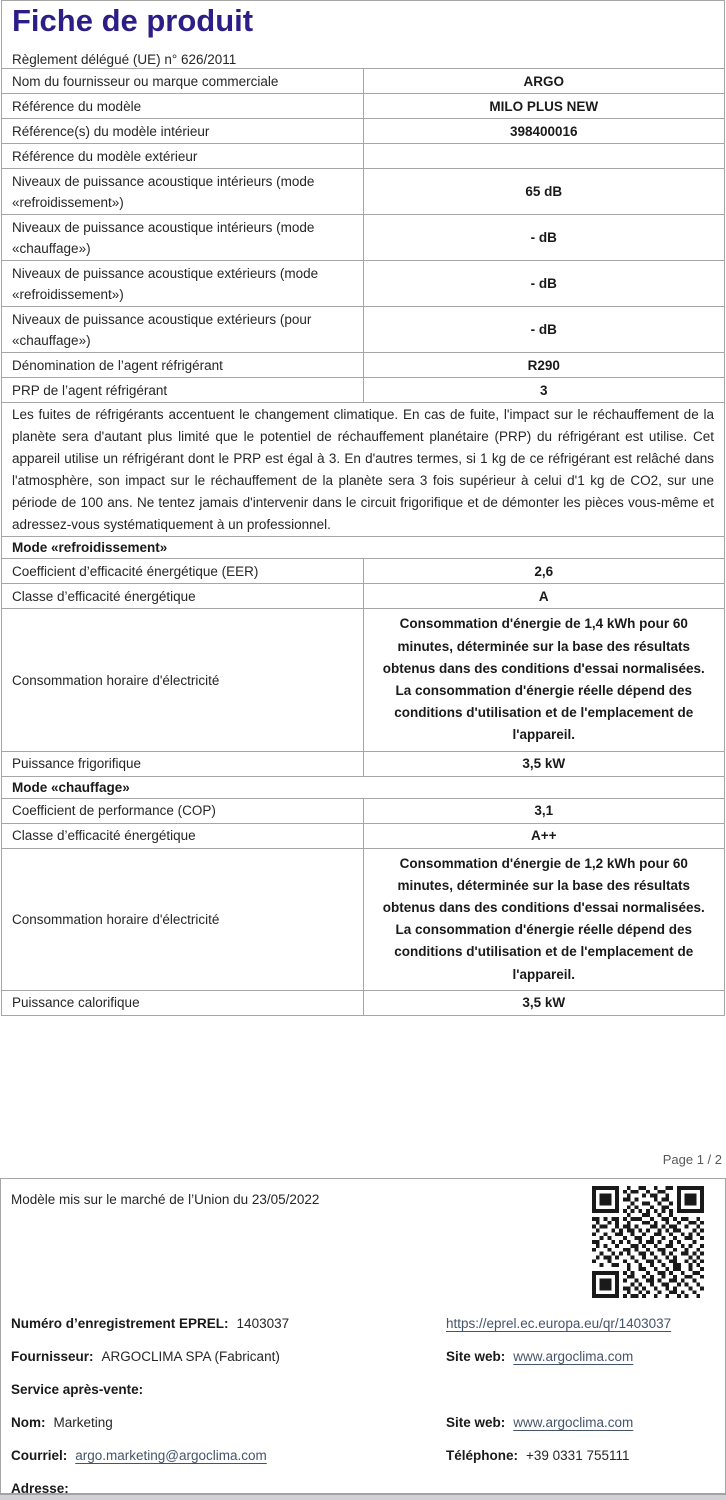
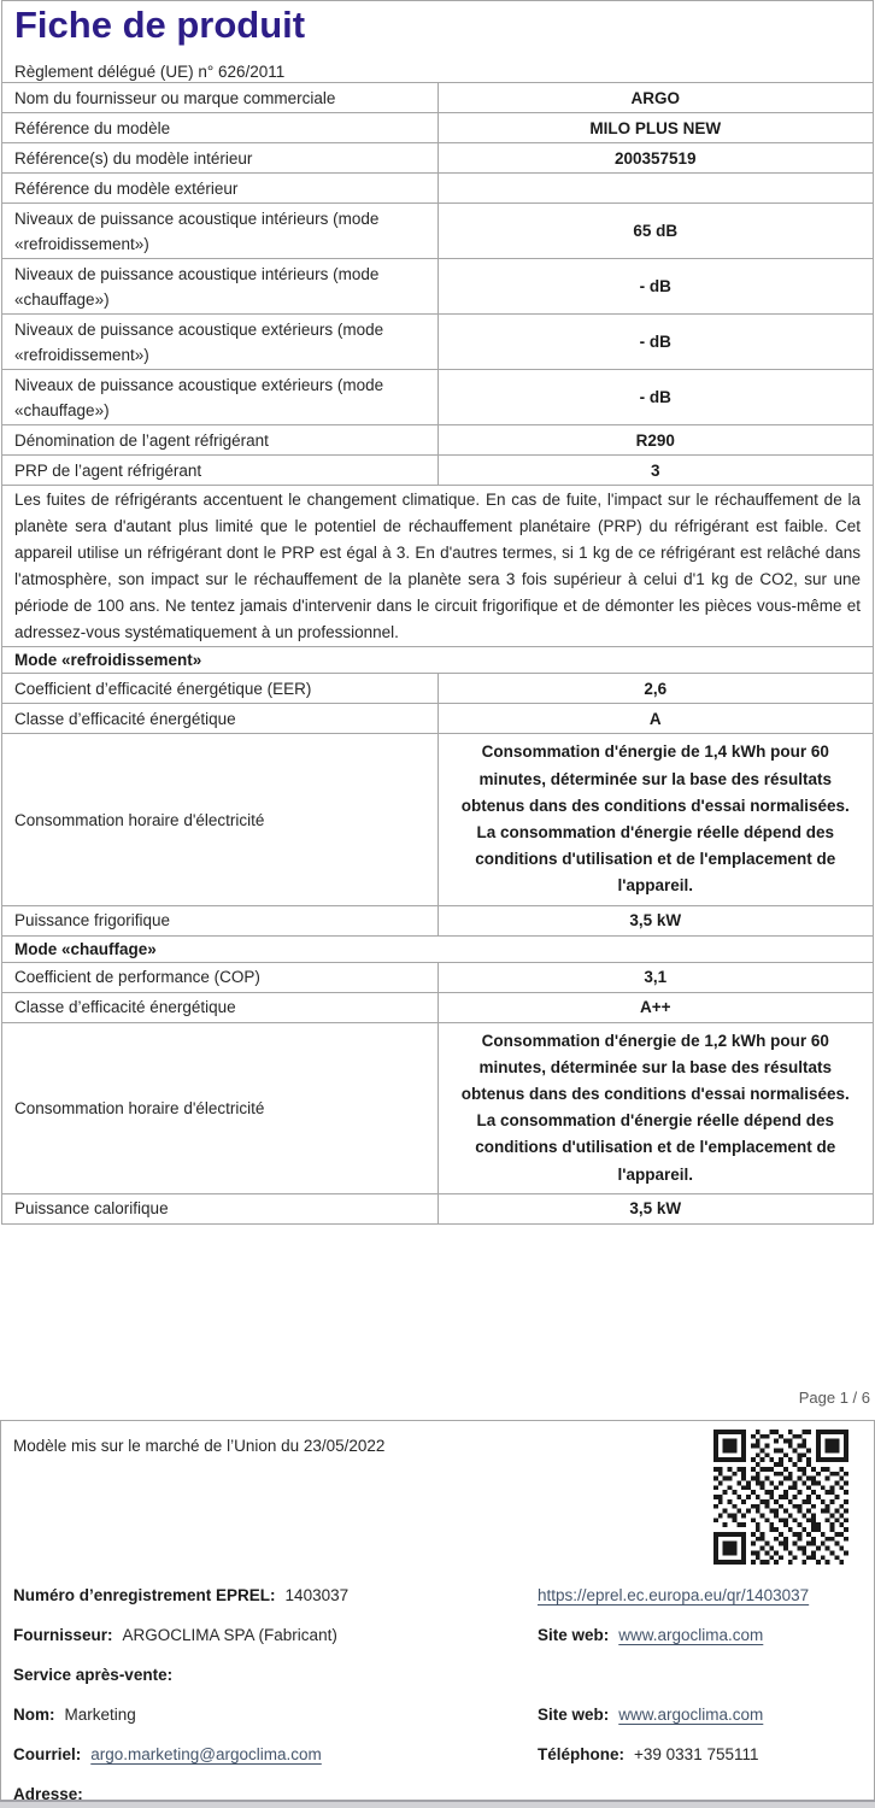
  Fiche de produit Règlement délégué (UE) n° 626/2011
  Nom du fournisseur ou marque commerciale	ARGO
  Référence du modèle	MILO PLUS NEW
- Référence(s) du modèle intérieur	398400016
+ Référence(s) du modèle intérieur	200357519
  Référence du modèle extérieur
  Niveaux de puissance acoustique intérieurs (mode «refroidissement»)	65 dB
  Niveaux de puissance acoustique intérieurs (mode «chauffage»)	- dB
  Niveaux de puissance acoustique extérieurs (mode «refroidissement»)	- dB
- Niveaux de puissance acoustique extérieurs (pour «chauffage»)	- dB
+ Niveaux de puissance acoustique extérieurs (mode «chauffage»)	- dB
  Dénomination de l’agent réfrigérant	R290
  PRP de l’agent réfrigérant	3
- Les fuites de réfrigérants accentuent le changement climatique. En cas de fuite, l'impact sur le réchauffement de la planète sera d'autant plus limité que le potentiel de réchauffement planétaire (PRP) du réfrigérant est utilise. Cet appareil utilise un réfrigérant dont le PRP est égal à 3. En d'autres termes, si 1 kg de ce réfrigérant est relâché dans l'atmosphère, son impact sur le réchauffement de la planète sera 3 fois supérieur à celui d'1 kg de CO2, sur une période de 100 ans. Ne tentez jamais d'intervenir dans le circuit frigorifique et de démonter les pièces vous-même et adressez-vous systématiquement à un professionnel.
+ Les fuites de réfrigérants accentuent le changement climatique. En cas de fuite, l'impact sur le réchauffement de la planète sera d'autant plus limité que le potentiel de réchauffement planétaire (PRP) du réfrigérant est faible. Cet appareil utilise un réfrigérant dont le PRP est égal à 3. En d'autres termes, si 1 kg de ce réfrigérant est relâché dans l'atmosphère, son impact sur le réchauffement de la planète sera 3 fois supérieur à celui d'1 kg de CO2, sur une période de 100 ans. Ne tentez jamais d'intervenir dans le circuit frigorifique et de démonter les pièces vous-même et adressez-vous systématiquement à un professionnel.
  Mode «refroidissement»
  Coefficient d’efficacité énergétique (EER)	2,6
  Classe d’efficacité énergétique	A
  Consommation horaire d'électricité	Consommation d'énergie de 1,4 kWh pour 60 minutes, déterminée sur la base des résultats obtenus dans des conditions d'essai normalisées. La consommation d'énergie réelle dépend des conditions d'utilisation et de l'emplacement de l'appareil.
  Puissance frigorifique	3,5 kW
  Mode «chauffage»
  Coefficient de performance (COP)	3,1
  Classe d’efficacité énergétique	A++
  Consommation horaire d'électricité	Consommation d'énergie de 1,2 kWh pour 60 minutes, déterminée sur la base des résultats obtenus dans des conditions d'essai normalisées. La consommation d'énergie réelle dépend des conditions d'utilisation et de l'emplacement de l'appareil.
  Puissance calorifique	3,5 kW
- Page 1 / 2
+ Page 1 / 6
  Modèle mis sur le marché de l’Union du 23/05/2022
  Numéro d’enregistrement EPREL: 1403037
  https://eprel.ec.europa.eu/qr/1403037
  Fournisseur: ARGOCLIMA SPA (Fabricant)
  Site web: www.argoclima.com
  Service après-vente:
  Nom: Marketing
  Site web: www.argoclima.com
  Courriel: argo.marketing@argoclima.com
  Téléphone: +39 0331 755111
  Adresse:
